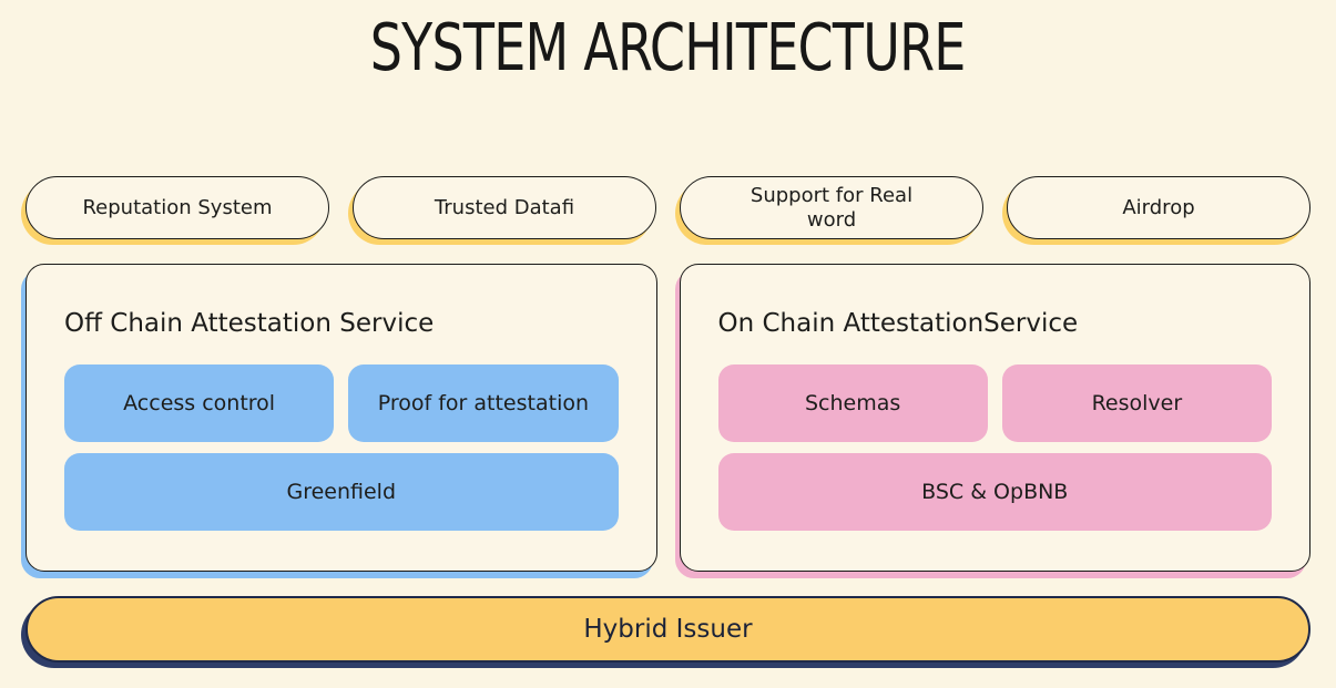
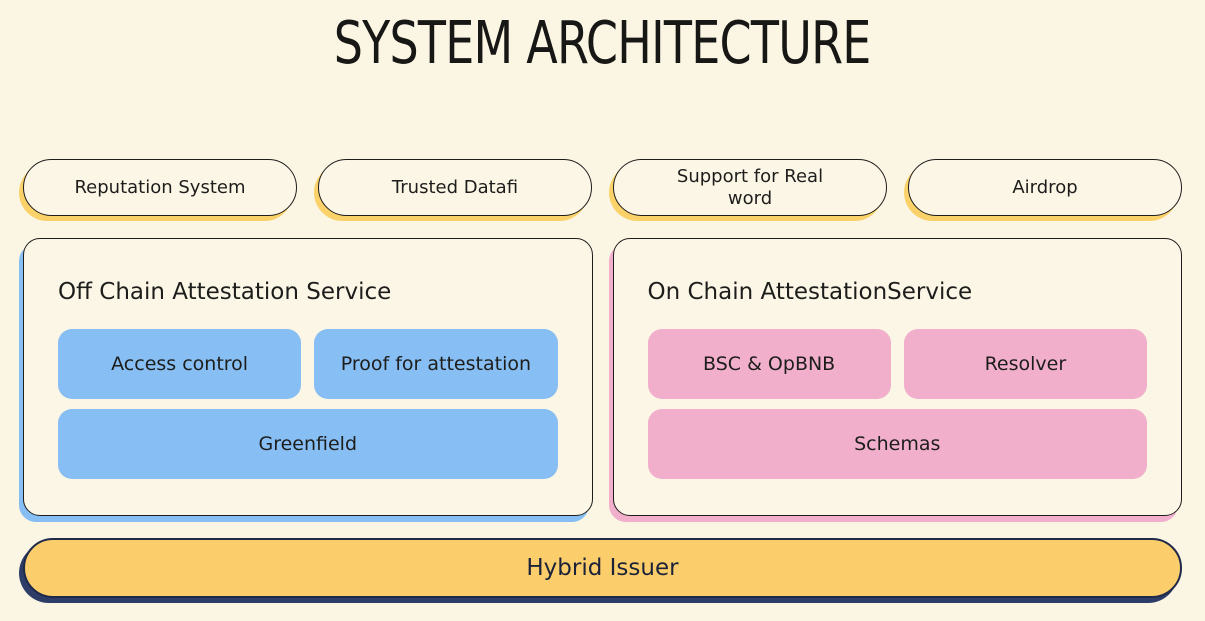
  SYSTEM ARCHITECTURE
  Reputation System
  Trusted Datafi
  Support for Real word
  Airdrop
  Off Chain Attestation Service
  Access control
  Proof for attestation
  Greenfield
  On Chain AttestationService
- Schemas
+ BSC & OpBNB
  Resolver
- BSC & OpBNB
+ Schemas
  Hybrid Issuer
